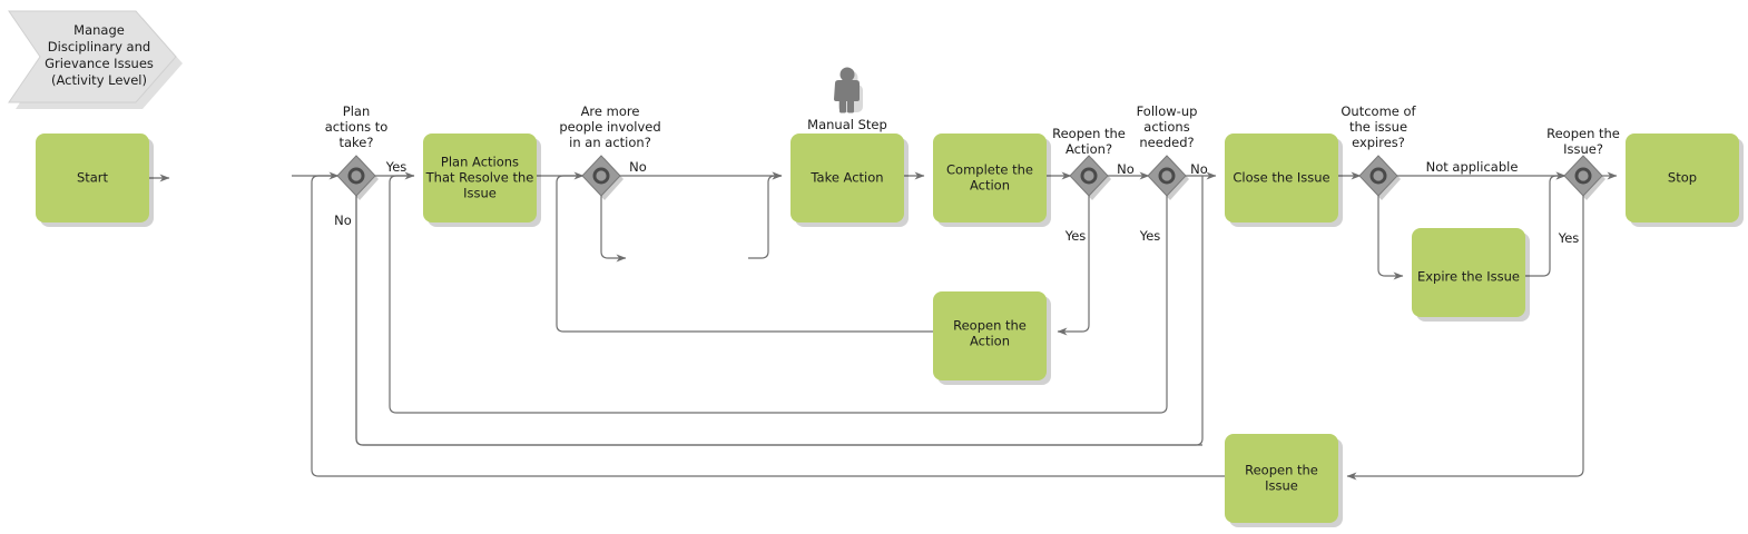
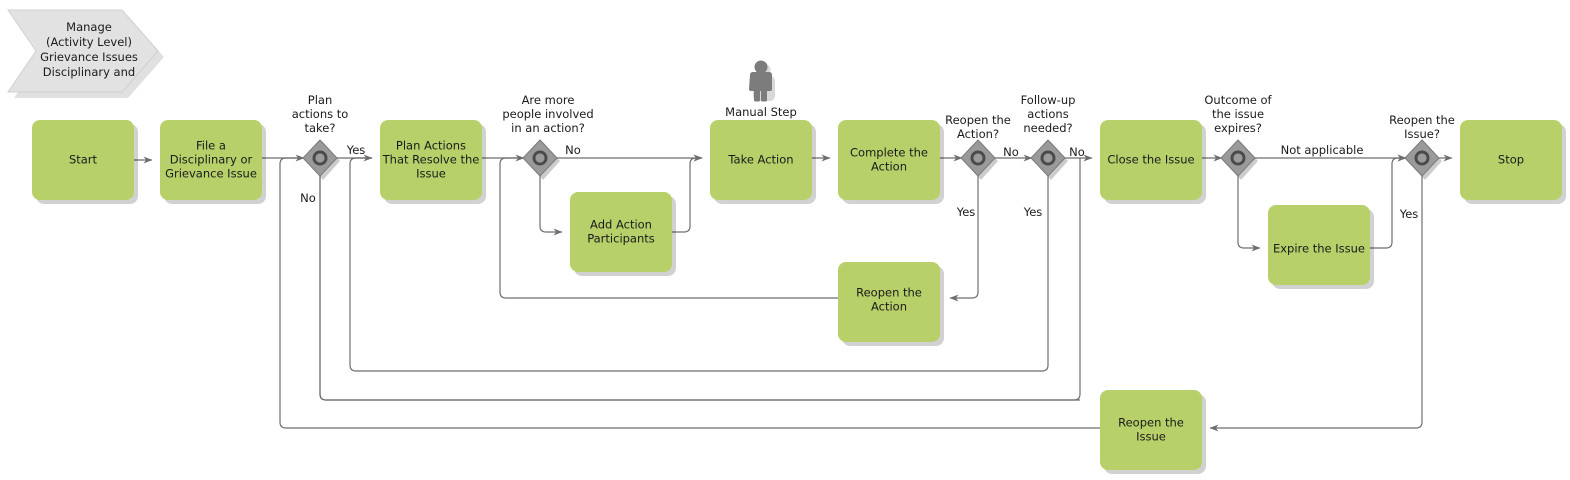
  Manage
- Disciplinary and
+ (Activity Level)
  Grievance Issues
- (Activity Level)
+ Disciplinary and
  Manual Step
  Start
+ File a
+ Disciplinary or
+ Grievance Issue
  Plan Actions
  That Resolve the
  Issue
+ Add Action
+ Participants
  Take Action
  Complete the
  Action
  Reopen the
  Action
  Close the Issue
  Expire the Issue
  Reopen the
  Issue
  Stop
  Plan
  actions to
  take?
  Are more
  people involved
  in an action?
  Reopen the
  Action?
  Follow-up
  actions
  needed?
  Outcome of
  the issue
  expires?
  Reopen the
  Issue?
  Yes
  No
  No
  No
  Yes
  No
  Yes
  Not applicable
  Yes
